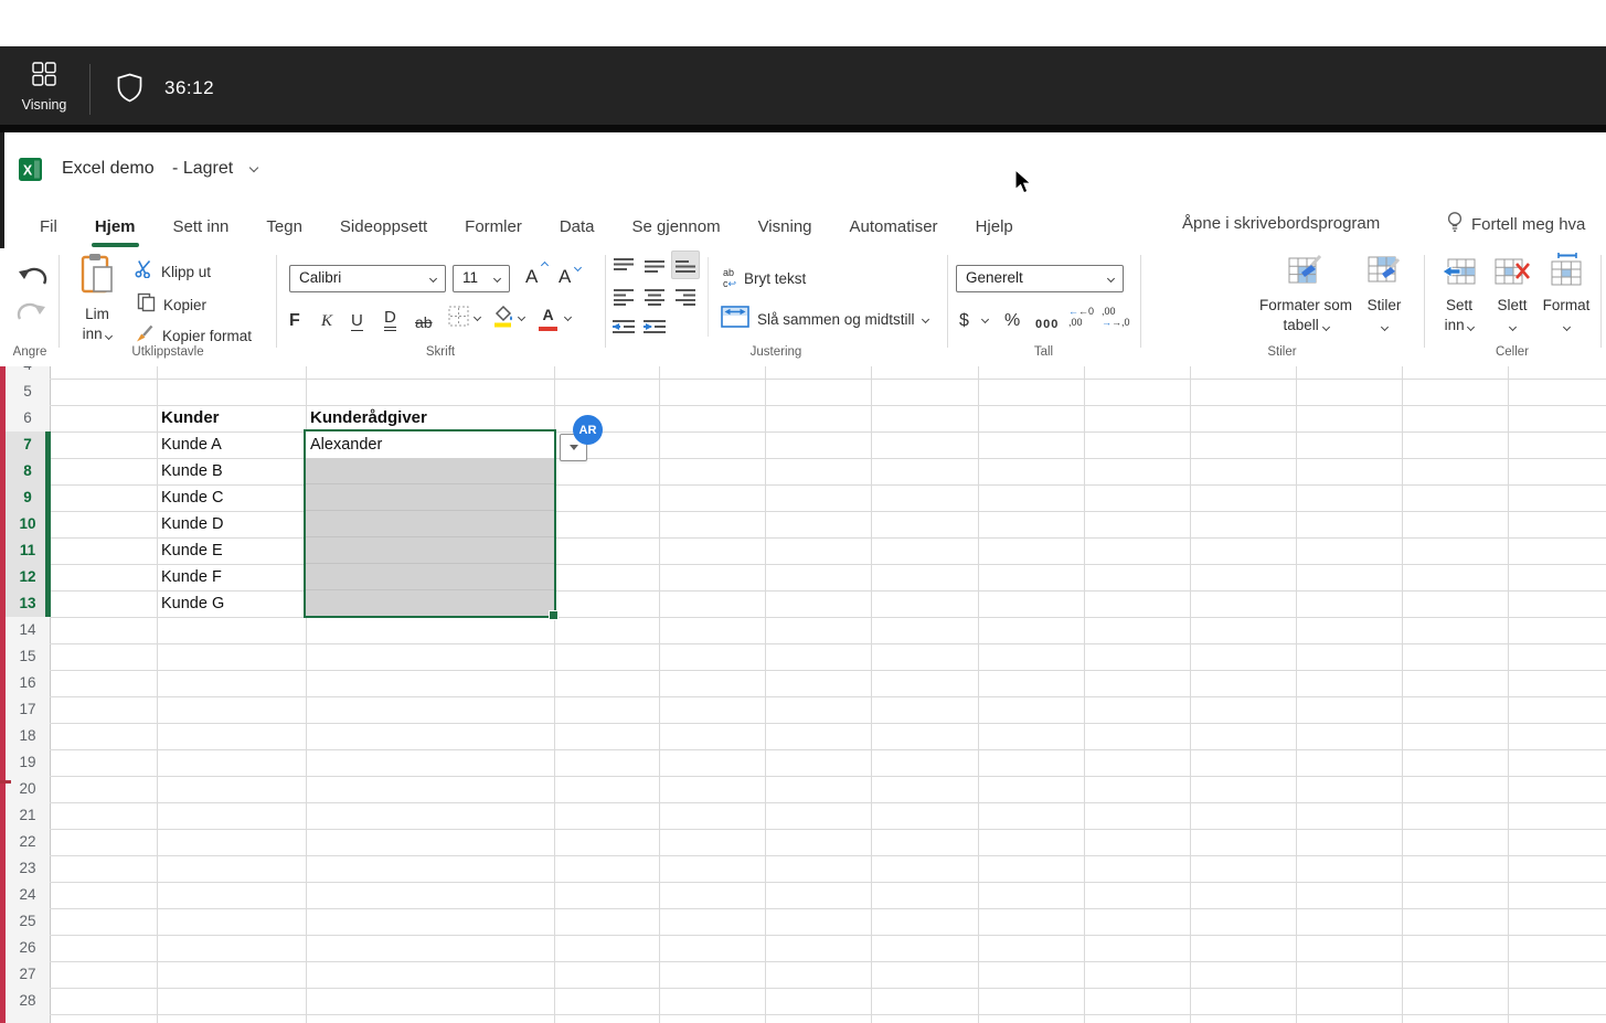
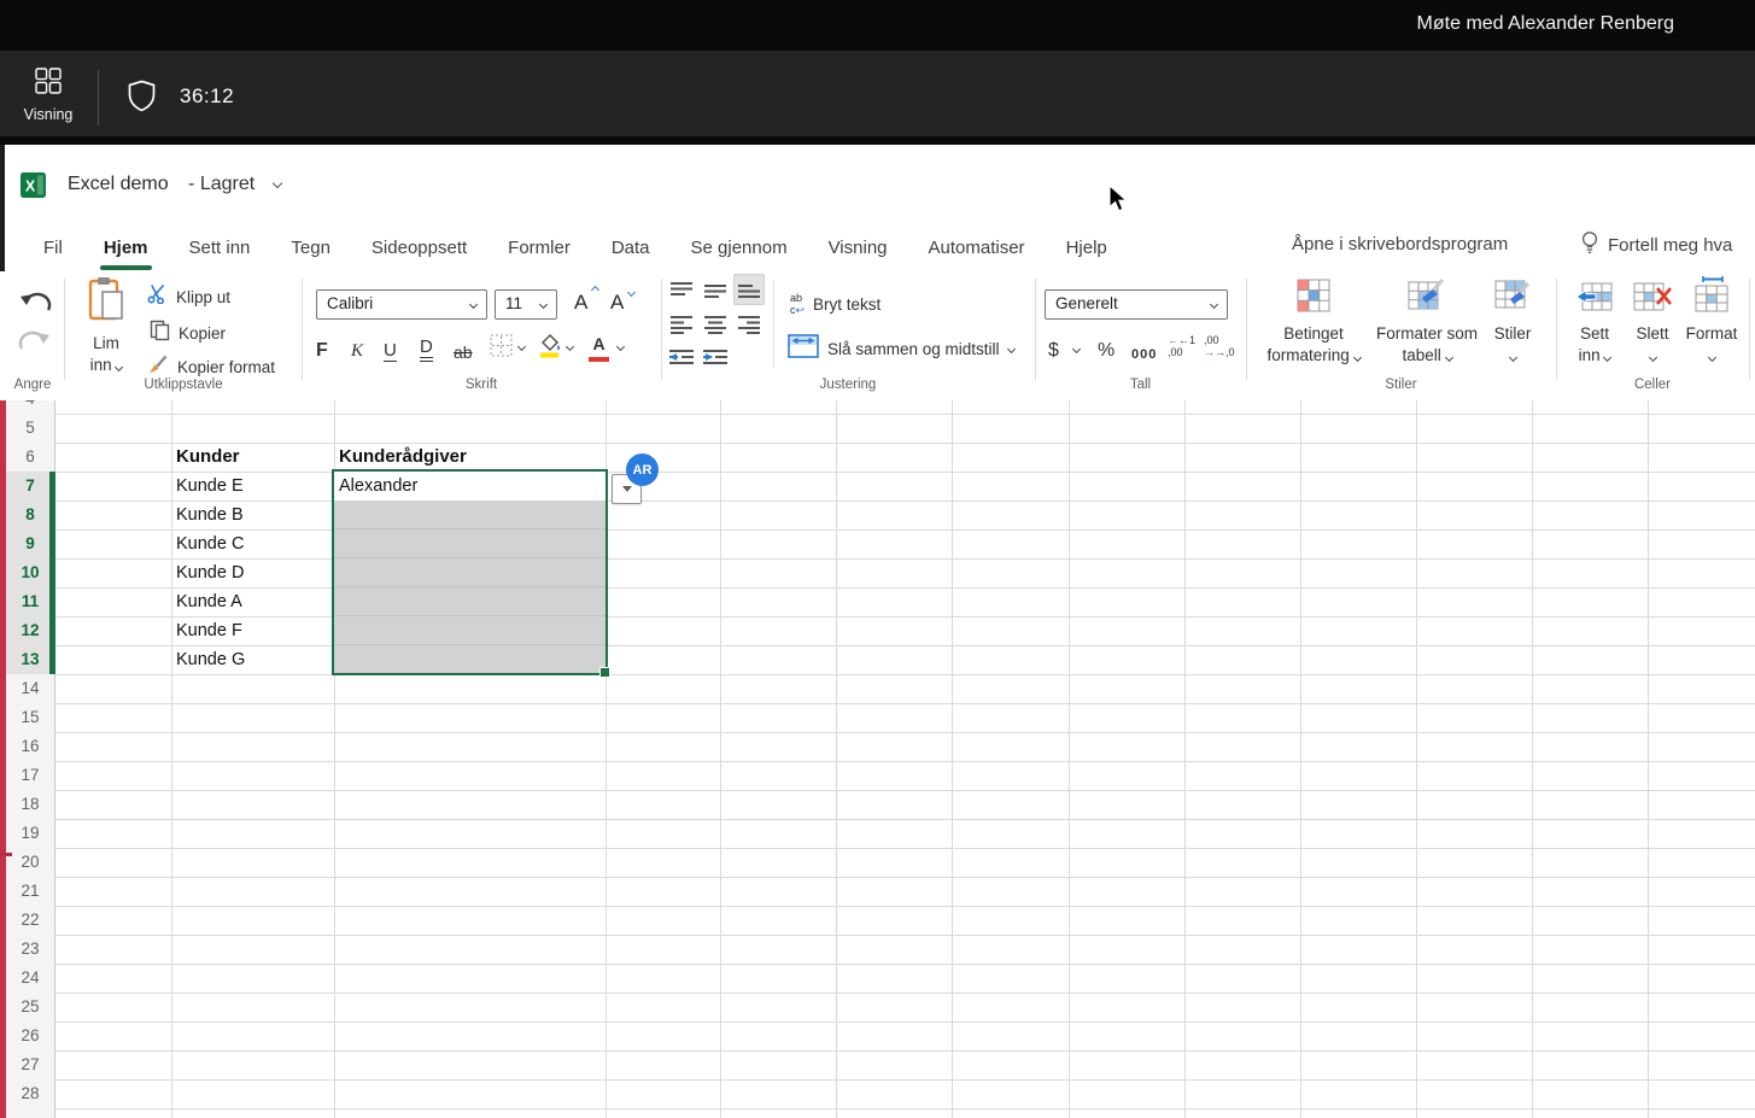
+ Møte med Alexander Renberg
  Visning
  36:12
  X
  Excel demo - Lagret
  Fil
  Hjem
  Sett inn
  Tegn
  Sideoppsett
  Formler
  Data
  Se gjennom
  Visning
  Automatiser
  Hjelp
  Åpne i skrivebordsprogram
  Fortell meg hva
  Angre
  Lim
  inn
  Klipp ut
  Kopier
  Kopier format
  Utklippstavle
  Calibri
  11
  A
  A
  F
  K
  U
  D
  ab
  A
  Skrift
  ab
  c↩
  Bryt tekst
  Slå sammen og midtstill
  Justering
  Generelt
  $
  %
  000
- ←←0
+ ←←1
  ,00
  ,00
  →→,0
  Tall
+ Betinget
+ formatering
  Formater som
  tabell
  Stiler
  Stiler
  Sett
  inn
  Slett
  Format
  Celler
  5
  6
  7
  8
  9
  10
  11
  12
  13
  14
  15
  16
  17
  18
  19
  20
  21
  22
  23
  24
  25
  26
  27
  28
  Kunder
  Kunderådgiver
- Kunde A
+ Kunde E
  Kunde B
  Kunde C
  Kunde D
- Kunde E
+ Kunde A
  Kunde F
  Kunde G
  Alexander
  AR
